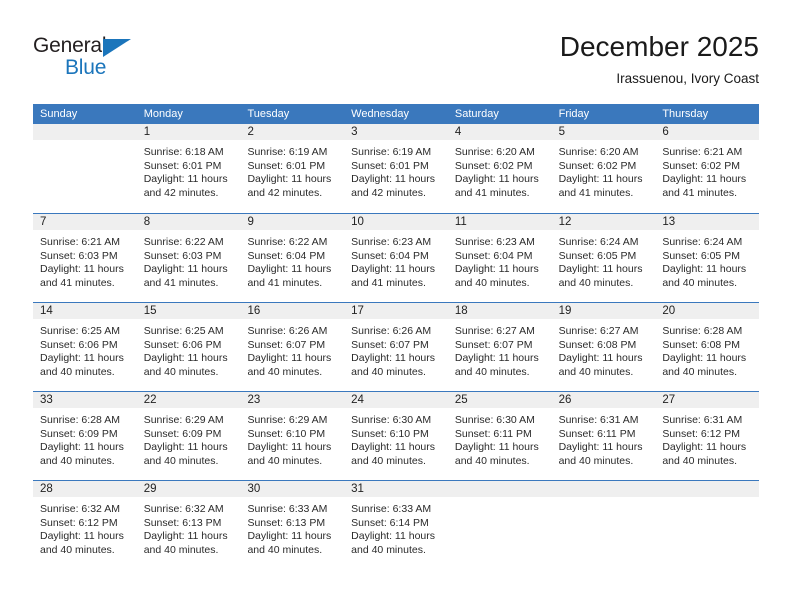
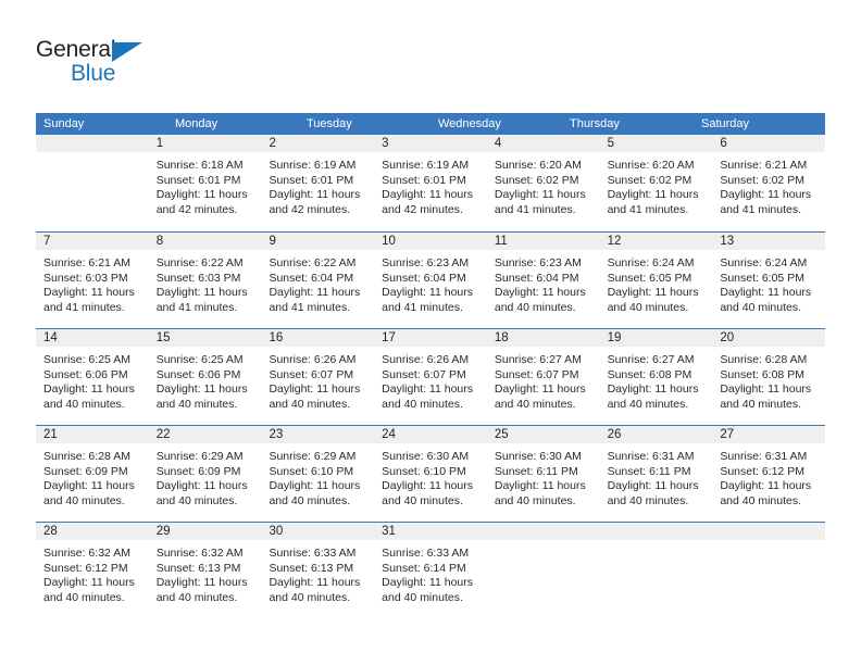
  General
  Blue
- December 2025
- Irassuenou, Ivory Coast
  Sunday
  Monday
  Tuesday
  Wednesday
- Saturday
+ Thursday
- Friday
- Thursday
+ Saturday
  1
  Sunrise: 6:18 AM
  Sunset: 6:01 PM
  Daylight: 11 hours
  and 42 minutes.
  2
  Sunrise: 6:19 AM
  Sunset: 6:01 PM
  Daylight: 11 hours
  and 42 minutes.
  3
  Sunrise: 6:19 AM
  Sunset: 6:01 PM
  Daylight: 11 hours
  and 42 minutes.
  4
  Sunrise: 6:20 AM
  Sunset: 6:02 PM
  Daylight: 11 hours
  and 41 minutes.
  5
  Sunrise: 6:20 AM
  Sunset: 6:02 PM
  Daylight: 11 hours
  and 41 minutes.
  6
  Sunrise: 6:21 AM
  Sunset: 6:02 PM
  Daylight: 11 hours
  and 41 minutes.
  7
  Sunrise: 6:21 AM
  Sunset: 6:03 PM
  Daylight: 11 hours
  and 41 minutes.
  8
  Sunrise: 6:22 AM
  Sunset: 6:03 PM
  Daylight: 11 hours
  and 41 minutes.
  9
  Sunrise: 6:22 AM
  Sunset: 6:04 PM
  Daylight: 11 hours
  and 41 minutes.
  10
  Sunrise: 6:23 AM
  Sunset: 6:04 PM
  Daylight: 11 hours
  and 41 minutes.
  11
  Sunrise: 6:23 AM
  Sunset: 6:04 PM
  Daylight: 11 hours
  and 40 minutes.
  12
  Sunrise: 6:24 AM
  Sunset: 6:05 PM
  Daylight: 11 hours
  and 40 minutes.
  13
  Sunrise: 6:24 AM
  Sunset: 6:05 PM
  Daylight: 11 hours
  and 40 minutes.
  14
  Sunrise: 6:25 AM
  Sunset: 6:06 PM
  Daylight: 11 hours
  and 40 minutes.
  15
  Sunrise: 6:25 AM
  Sunset: 6:06 PM
  Daylight: 11 hours
  and 40 minutes.
  16
  Sunrise: 6:26 AM
  Sunset: 6:07 PM
  Daylight: 11 hours
  and 40 minutes.
  17
  Sunrise: 6:26 AM
  Sunset: 6:07 PM
  Daylight: 11 hours
  and 40 minutes.
  18
  Sunrise: 6:27 AM
  Sunset: 6:07 PM
  Daylight: 11 hours
  and 40 minutes.
  19
  Sunrise: 6:27 AM
  Sunset: 6:08 PM
  Daylight: 11 hours
  and 40 minutes.
  20
  Sunrise: 6:28 AM
  Sunset: 6:08 PM
  Daylight: 11 hours
  and 40 minutes.
- 33
+ 21
  Sunrise: 6:28 AM
  Sunset: 6:09 PM
  Daylight: 11 hours
  and 40 minutes.
  22
  Sunrise: 6:29 AM
  Sunset: 6:09 PM
  Daylight: 11 hours
  and 40 minutes.
  23
  Sunrise: 6:29 AM
  Sunset: 6:10 PM
  Daylight: 11 hours
  and 40 minutes.
  24
  Sunrise: 6:30 AM
  Sunset: 6:10 PM
  Daylight: 11 hours
  and 40 minutes.
  25
  Sunrise: 6:30 AM
  Sunset: 6:11 PM
  Daylight: 11 hours
  and 40 minutes.
  26
  Sunrise: 6:31 AM
  Sunset: 6:11 PM
  Daylight: 11 hours
  and 40 minutes.
  27
  Sunrise: 6:31 AM
  Sunset: 6:12 PM
  Daylight: 11 hours
  and 40 minutes.
  28
  Sunrise: 6:32 AM
  Sunset: 6:12 PM
  Daylight: 11 hours
  and 40 minutes.
  29
  Sunrise: 6:32 AM
  Sunset: 6:13 PM
  Daylight: 11 hours
  and 40 minutes.
  30
  Sunrise: 6:33 AM
  Sunset: 6:13 PM
  Daylight: 11 hours
  and 40 minutes.
  31
  Sunrise: 6:33 AM
  Sunset: 6:14 PM
  Daylight: 11 hours
  and 40 minutes.
